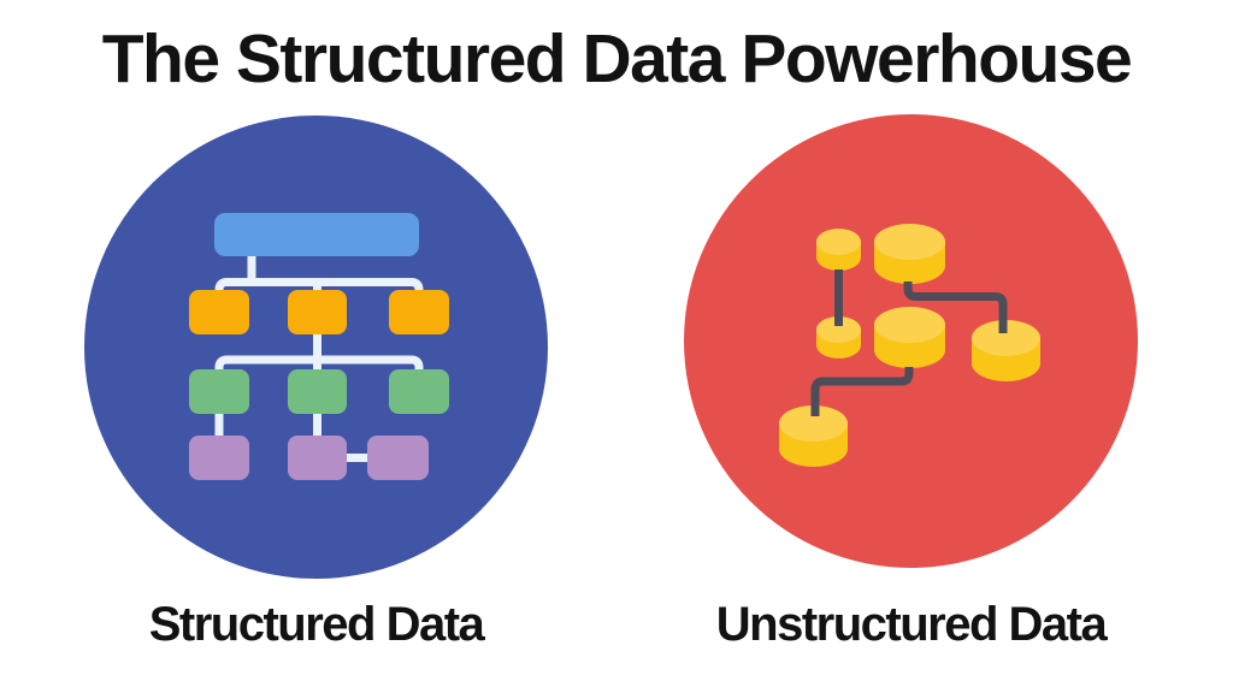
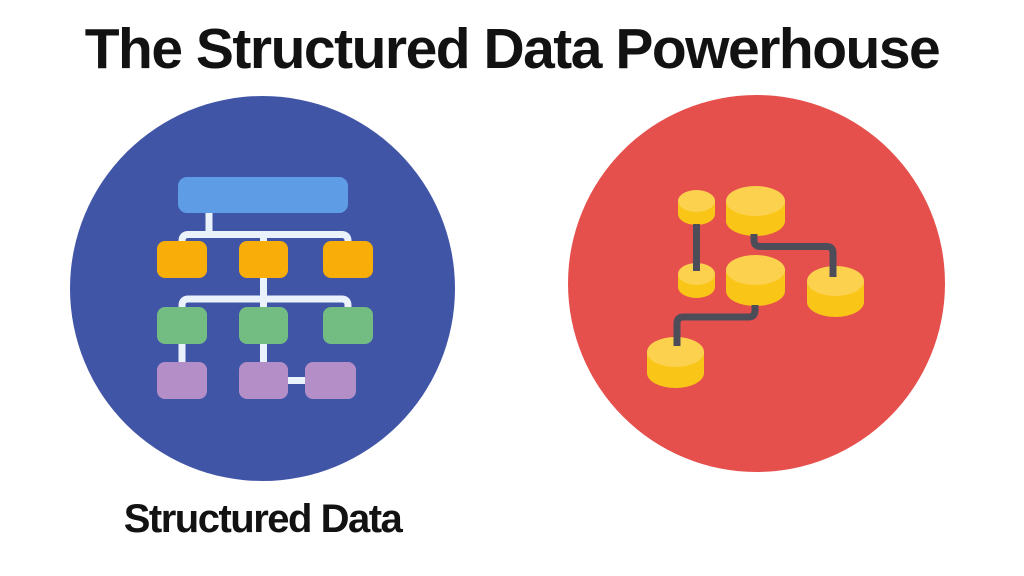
  The Structured Data Powerhouse
  Structured Data
- Unstructured Data
